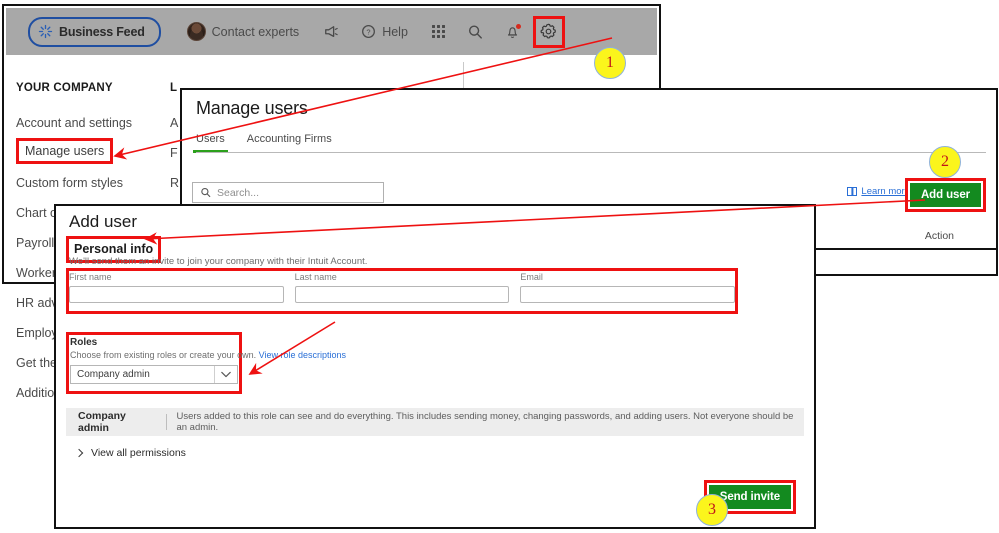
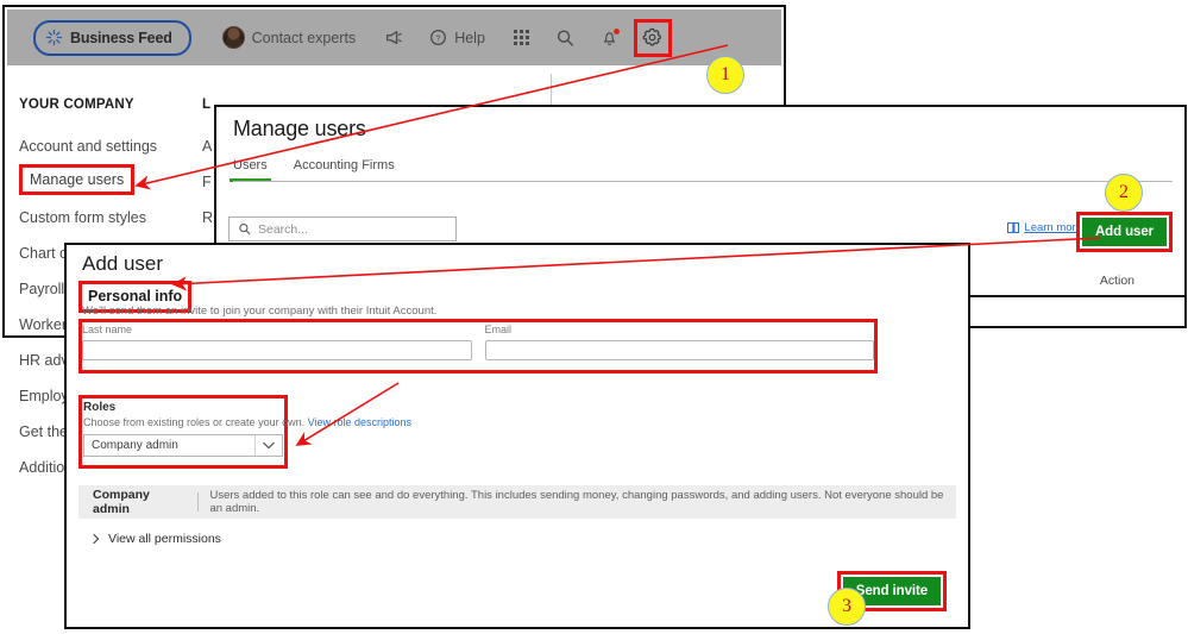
  Business Feed
  Contact experts
  ?
  Help
  YOUR COMPANY
  Account and settings
  Manage users
  Custom form styles
  Chart
  Payroll
  Worke
  Emplo
  Get th
  Additio
  L
  A
  F
  R
  Manage users
  Users
  Accounting Firms
  Search...
  Learn mor
  Add user
  Action
  Add user
  Personal info
  We'll send them an invite to join your company with their Intuit Account.
- First name
  Last name
  Email
  Roles
  Choose from existing roles or create your own. Viewole descriptions
  Company admin
  Company admin
  Users added to this role can see and do everything. This includes sending money, changing passwords, and adding users. Not everyone should be an admin.
  View all permissions
  Send invite
  1
  2
  3
